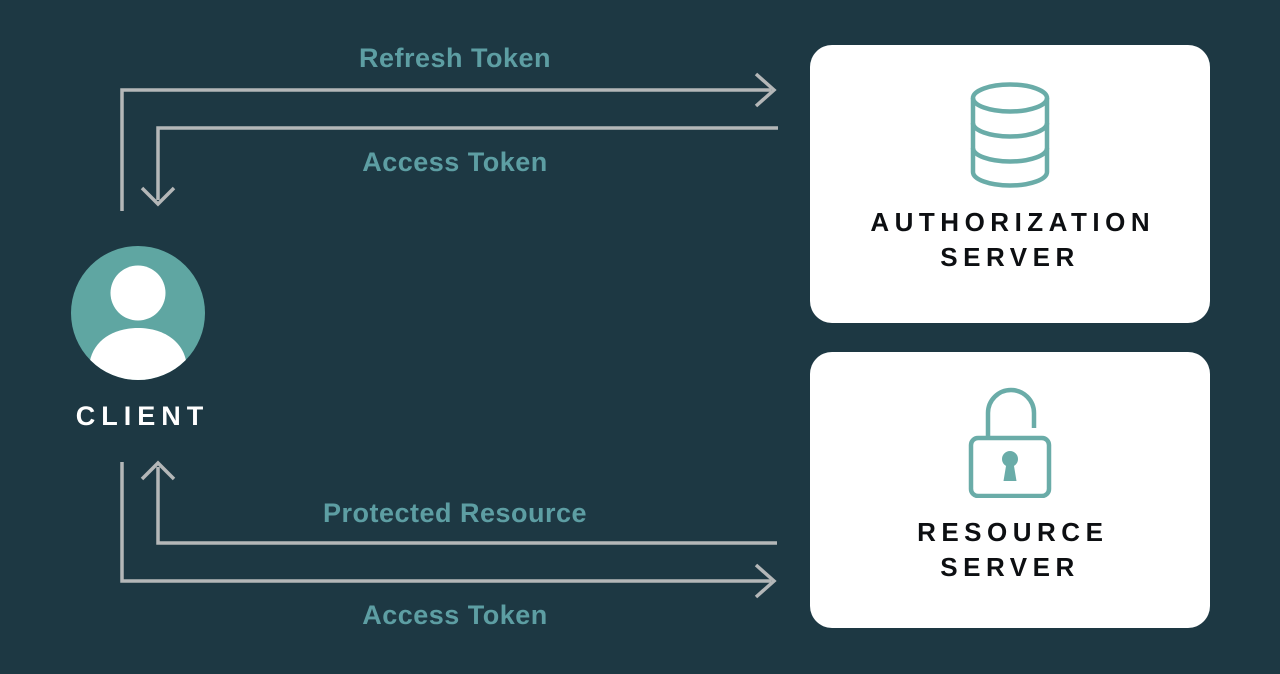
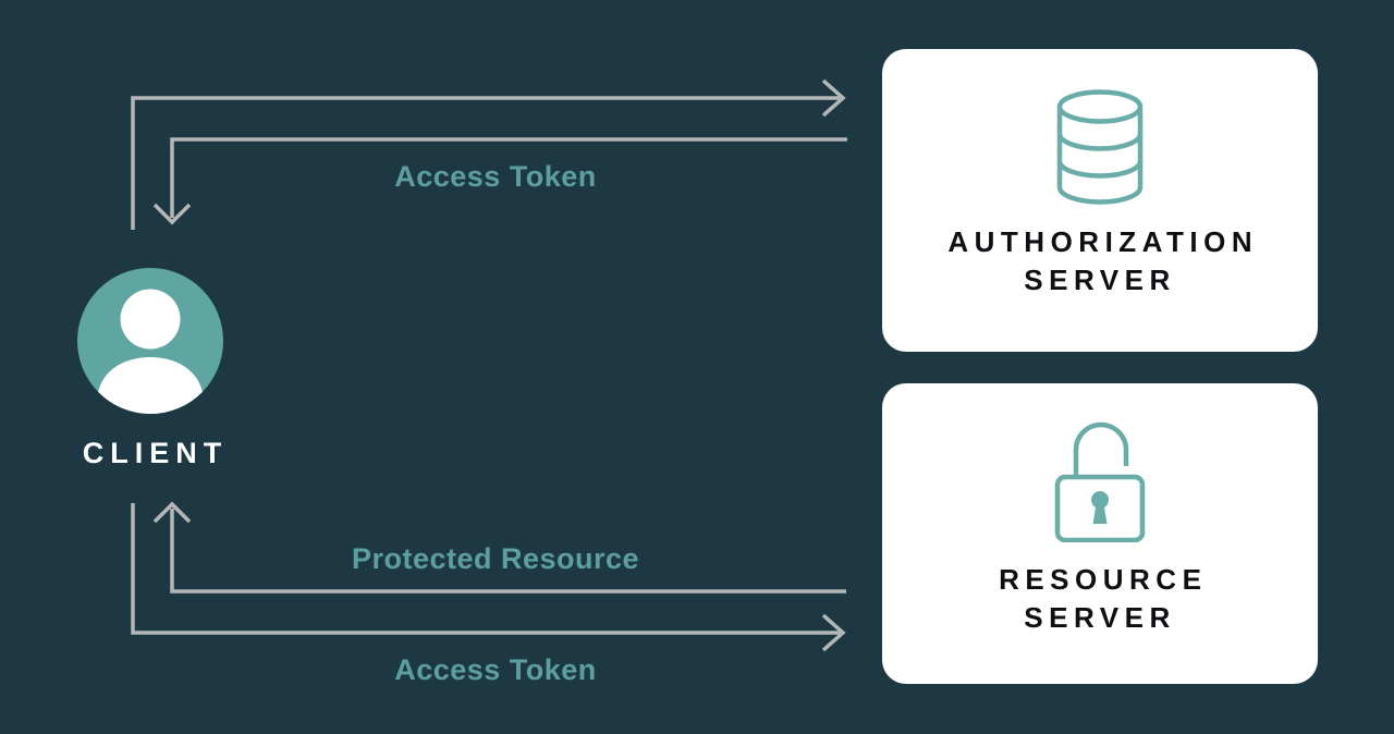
- Refresh Token
  Access Token
  Protected Resource
  Access Token
  CLIENT
  AUTHORIZATION
  SERVER
  RESOURCE
  SERVER
